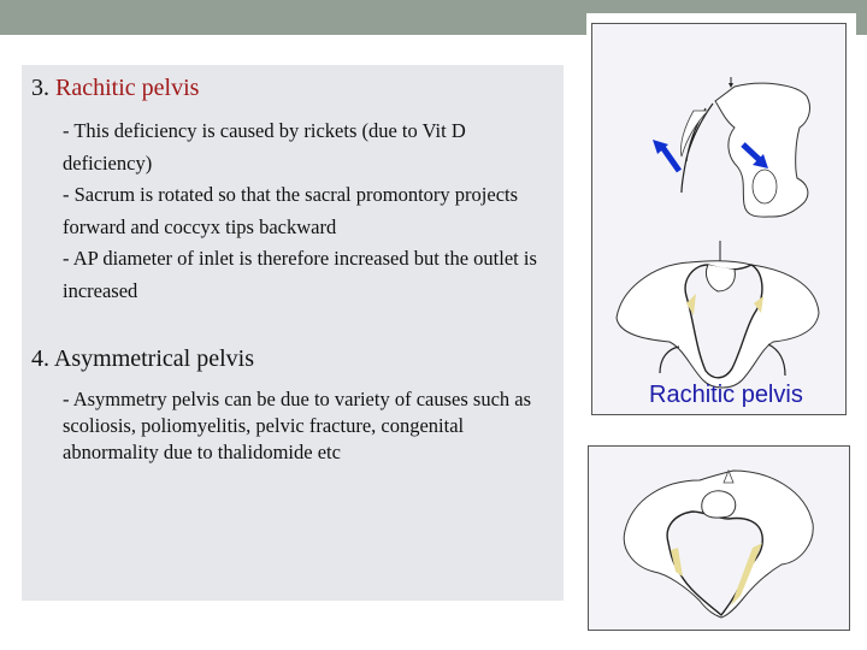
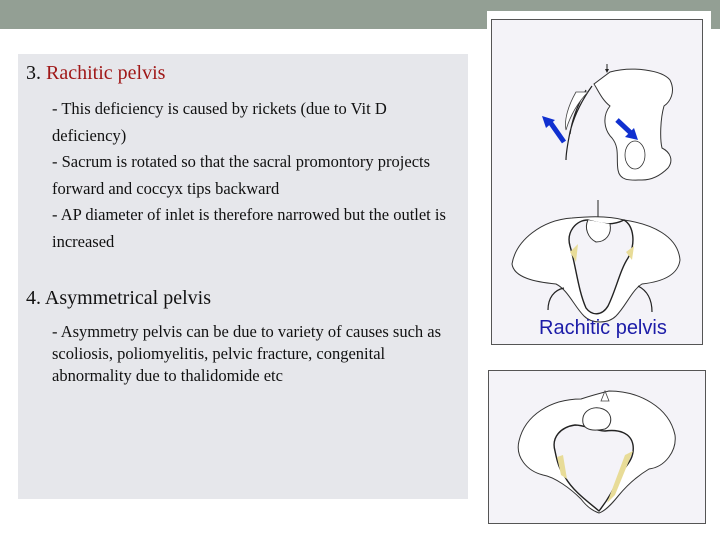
  3. Rachitic pelvis
  - This deficiency is caused by rickets (due to Vit D deficiency)
  - Sacrum is rotated so that the sacral promontory projects forward and coccyx tips backward
- - AP diameter of inlet is therefore increased but the outlet is increased
+ - AP diameter of inlet is therefore narrowed but the outlet is increased
  4. Asymmetrical pelvis
  - Asymmetry pelvis can be due to variety of causes such as scoliosis, poliomyelitis, pelvic fracture, congenital abnormality due to thalidomide etc
  Rachitic pelvis
